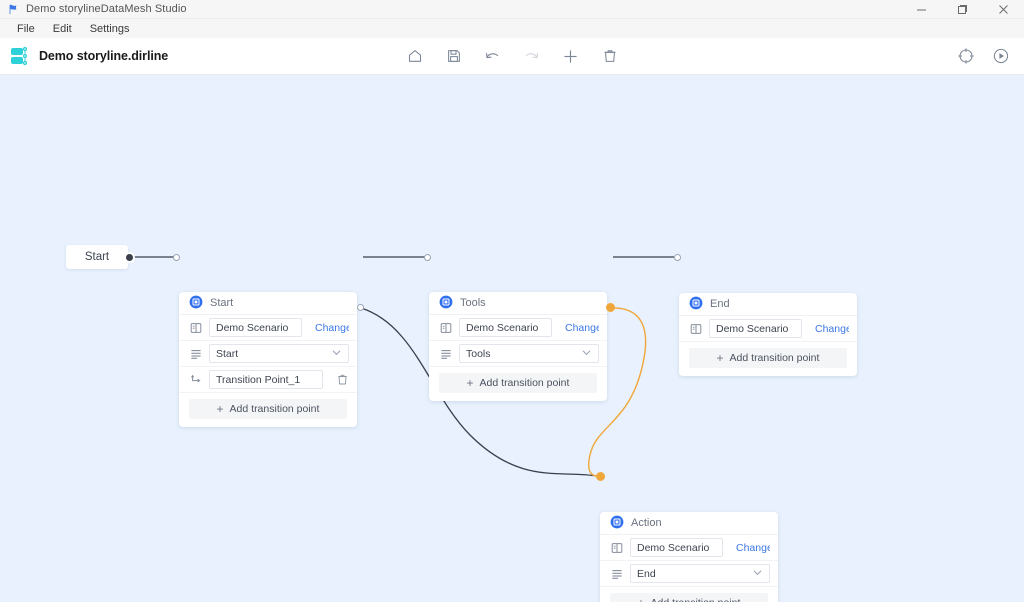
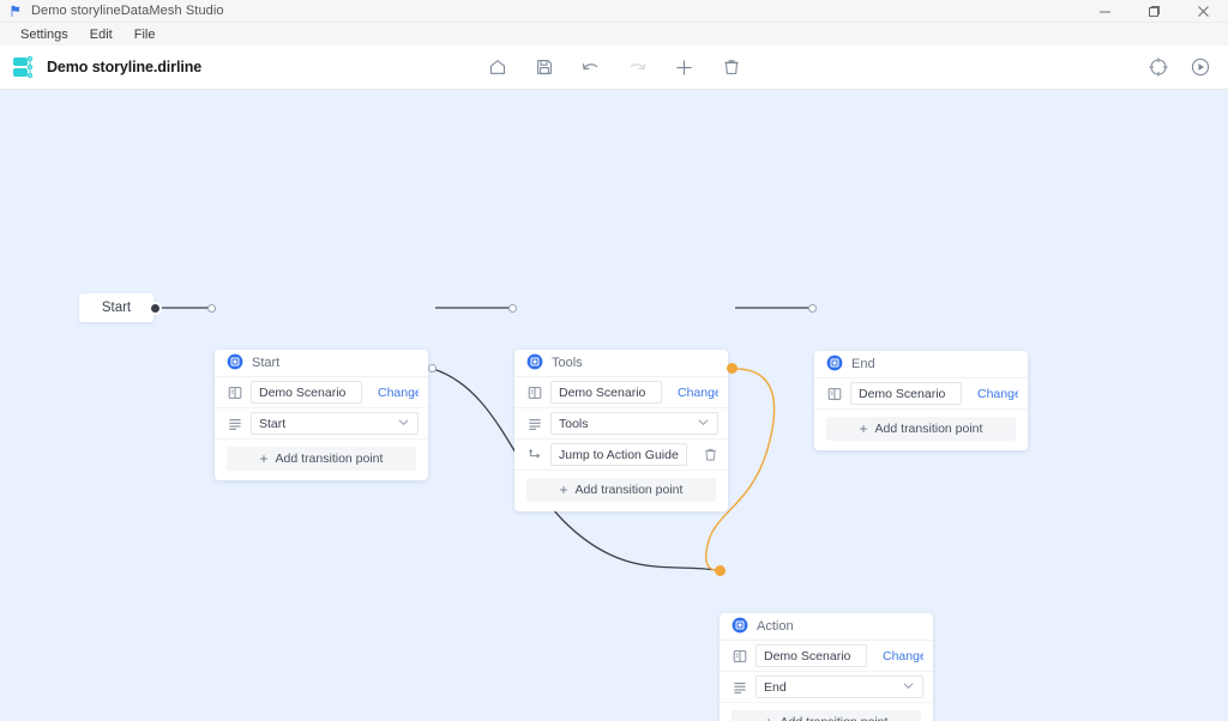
  Demo storylineDataMesh Studio
- File
+ Settings
  Edit
- Settings
+ File
  Demo storyline.dirline
  Start
  Start
  Demo Scenario
  Change
  Start
- Transition Point_1
  +
  Add transition point
  Tools
  Demo Scenario
  Change
  Tools
+ Jump to Action Guide
  +
  Add transition point
  End
  Demo Scenario
  Change
  +
  Add transition point
  Action
  Demo Scenario
  Change
  End
